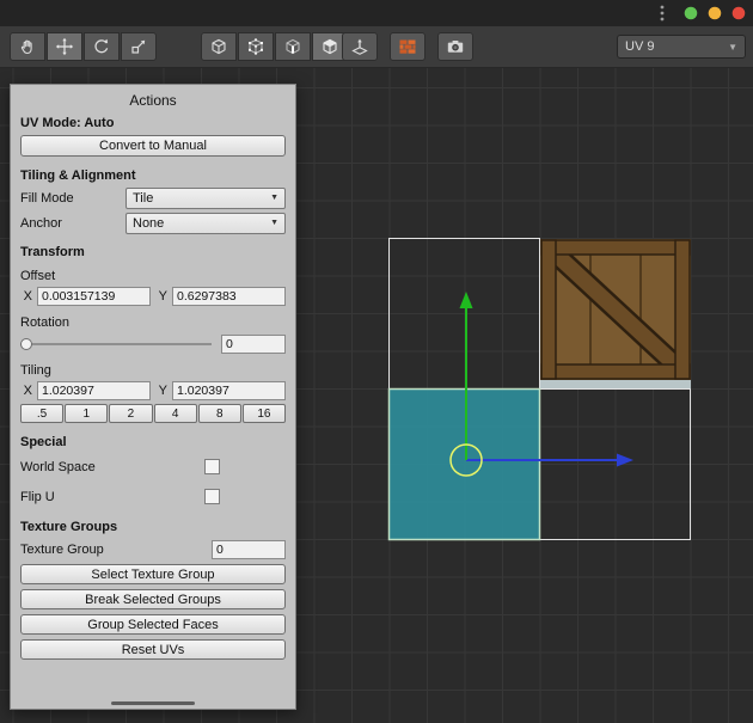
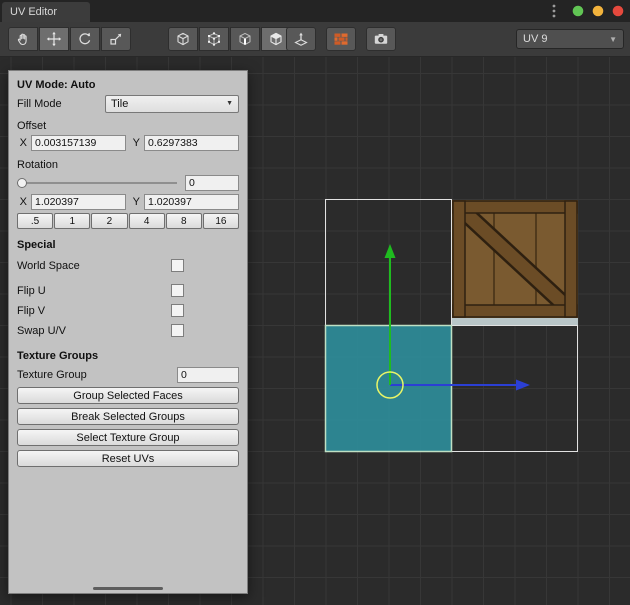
+ UV Editor
  UV 9
  ▼
- Actions
  UV Mode: Auto
- Convert to Manual
- Tiling & Alignment
  Fill Mode
  Tile
- Anchor
- None
- Transform
  Offset
  X
  0.003157139
  Y
  0.6297383
  Rotation
  0
- Tiling
  X
  1.020397
  Y
  1.020397
  .5
  1
  2
  4
  8
  16
  Special
  World Space
  Flip U
+ Flip V
+ Swap U/V
  Texture Groups
  Texture Group
  0
- Select Texture Group
+ Group Selected Faces
  Break Selected Groups
- Group Selected Faces
+ Select Texture Group
  Reset UVs
